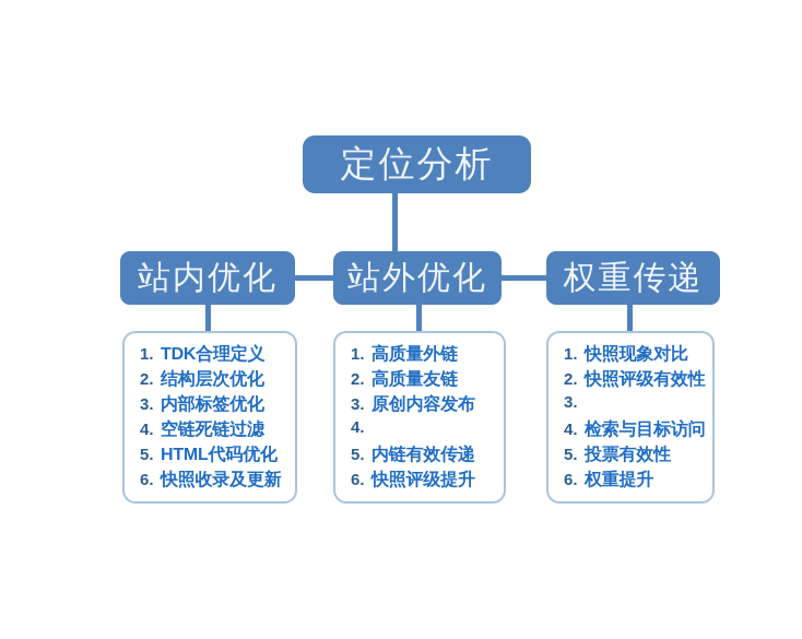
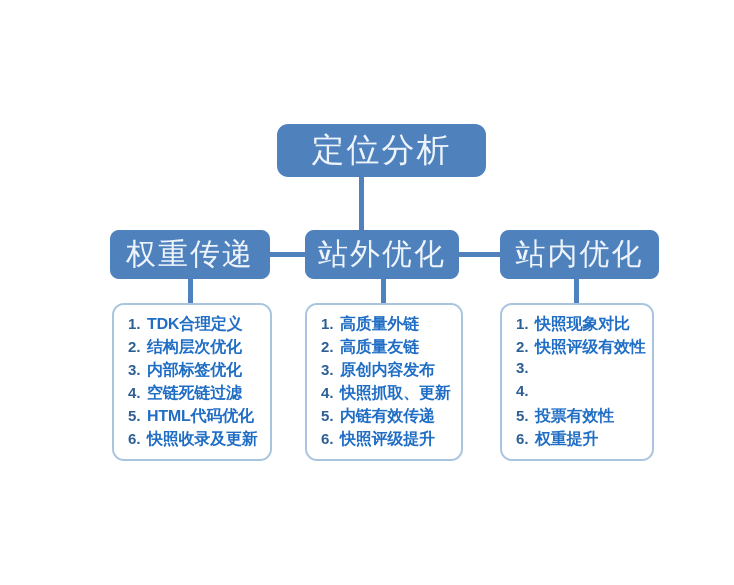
  定位分析
- 站内优化
+ 权重传递
  站外优化
- 权重传递
+ 站内优化
  1.
  TDK合理定义
  2.
  结构层次优化
  3.
  内部标签优化
  4.
  空链死链过滤
  5.
  HTML代码优化
  6.
  快照收录及更新
  1.
  高质量外链
  2.
  高质量友链
  3.
  原创内容发布
  4.
+ 快照抓取、更新
  5.
  内链有效传递
  6.
  快照评级提升
  1.
  快照现象对比
  2.
  快照评级有效性
  3.
  4.
- 检索与目标访问
  5.
  投票有效性
  6.
  权重提升
